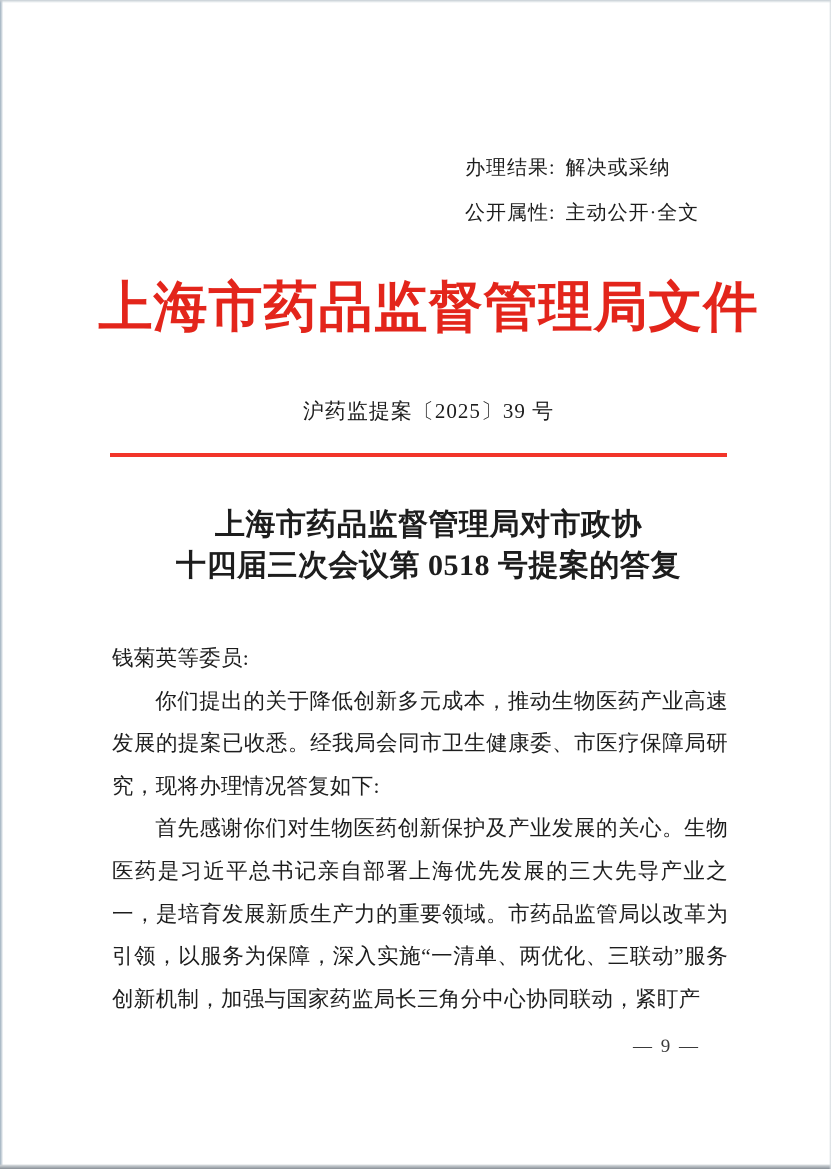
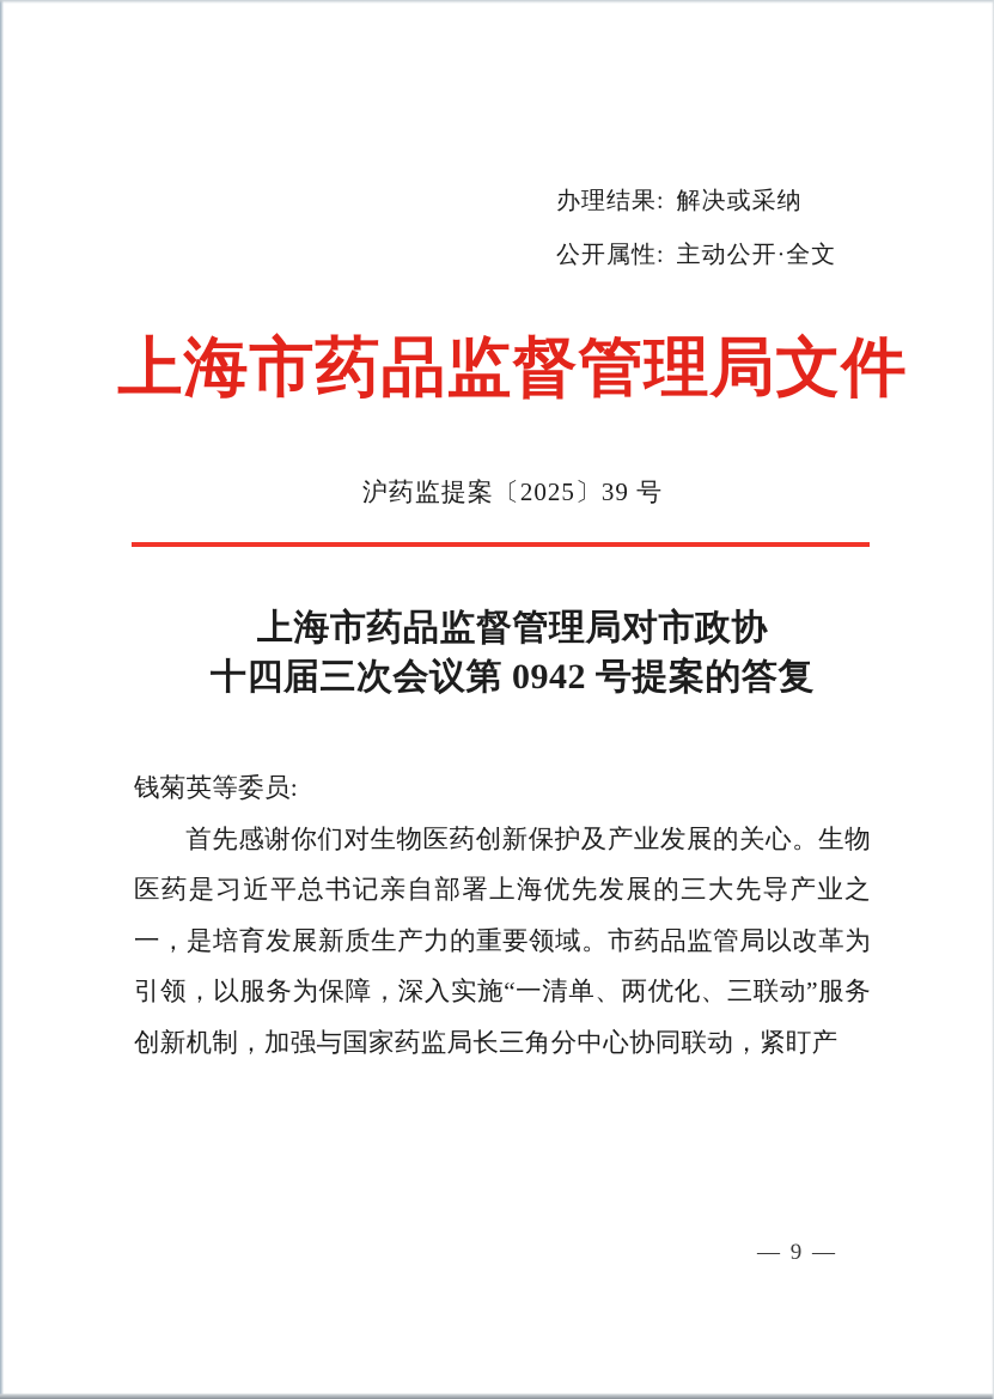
  办理结果: 解决或采纳
  公开属性: 主动公开·全文
  上海市药品监督管理局文件
  沪药监提案〔2025〕39 号
  上海市药品监督管理局对市政协
- 十四届三次会议第 0518 号提案的答复
+ 十四届三次会议第 0942 号提案的答复
  钱菊英等委员:
- 你们提出的关于降低创新多元成本，推动生物医药产业高速发展的提案已收悉。经我局会同市卫生健康委、市医疗保障局研究，现将办理情况答复如下:
  首先感谢你们对生物医药创新保护及产业发展的关心。生物医药是习近平总书记亲自部署上海优先发展的三大先导产业之一，是培育发展新质生产力的重要领域。市药品监管局以改革为引领，以服务为保障，深入实施“一清单、两优化、三联动”服务创新机制，加强与国家药监局长三角分中心协同联动，紧盯产
  — 9 —
